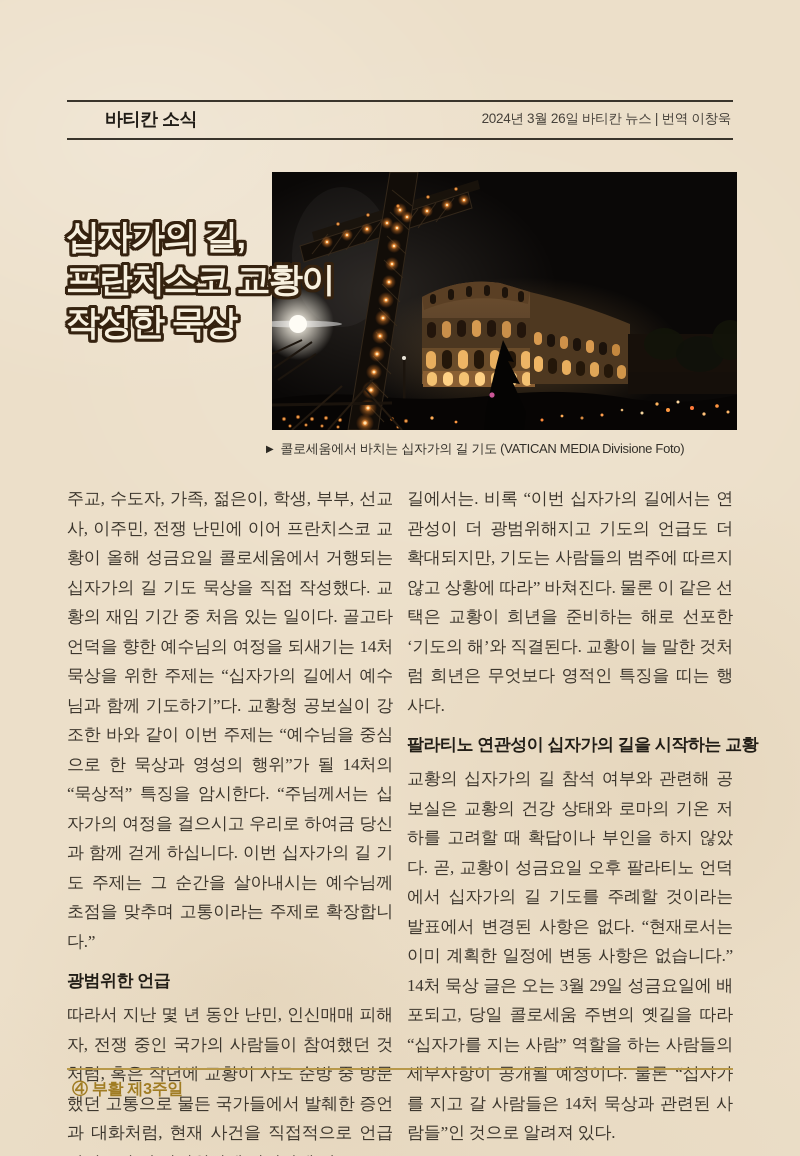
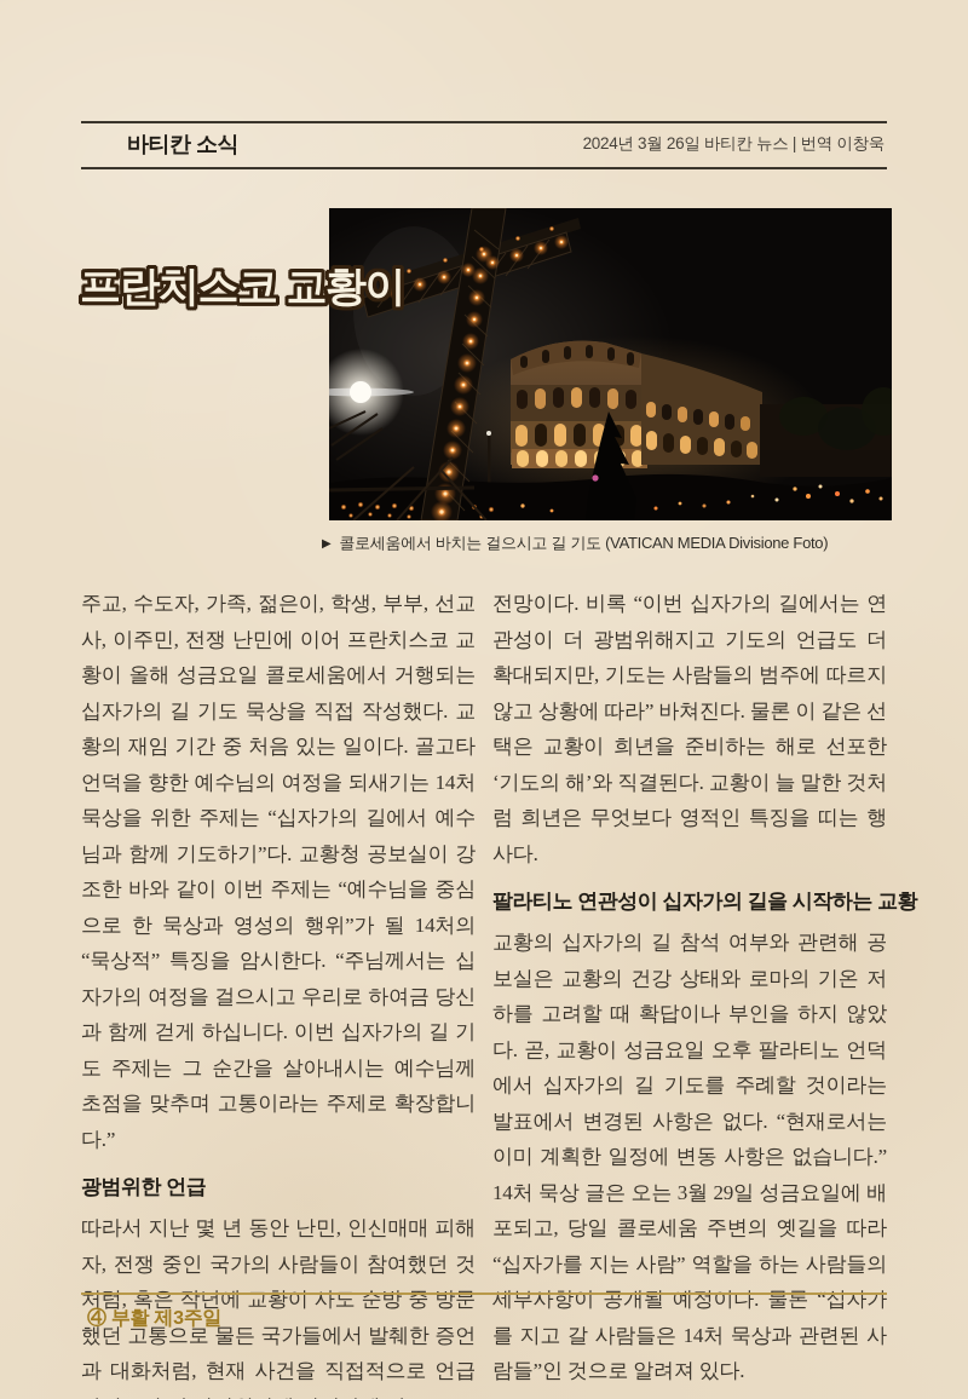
  바티칸 소식
  2024년 3월 26일 바티칸 뉴스 | 번역 이창욱
- 십자가의 길,
  프란치스코 교황이
- 작성한 묵상
- ▶ 콜로세움에서 바치는 십자가의 길 기도 (VATICAN MEDIA Divisione Foto)
+ ▶ 콜로세움에서 바치는 걸으시고 길 기도 (VATICAN MEDIA Divisione Foto)
  주교, 수도자, 가족, 젊은이, 학생, 부부, 선교사, 이주민, 전쟁 난민에 이어 프란치스코 교황이 올해 성금요일 콜로세움에서 거행되는 십자가의 길 기도 묵상을 직접 작성했다. 교황의 재임 기간 중 처음 있는 일이다. 골고타 언덕을 향한 예수님의 여정을 되새기는 14처 묵상을 위한 주제는 “십자가의 길에서 예수님과 함께 기도하기”다. 교황청 공보실이 강조한 바와 같이 이번 주제는 “예수님을 중심으로 한 묵상과 영성의 행위”가 될 14처의 “묵상적” 특징을 암시한다. “주님께서는 십자가의 여정을 걸으시고 우리로 하여금 당신과 함께 걷게 하십니다. 이번 십자가의 길 기도 주제는 그 순간을 살아내시는 예수님께 초점을 맞추며 고통이라는 주제로 확장합니다.”
  광범위한 언급
  따라서 지난 몇 년 동안 난민, 인신매매 피해자, 전쟁 중인 국가의 사람들이 참여했던 것처럼, 혹은 작년에 교황이 사도 순방 중 방문했던 고통으로 물든 국가들에서 발췌한 증언과 대화처럼, 현재 사건을 직접적으로 언급
- 길에서는. 비록 “이번 십자가의 길에서는 연관성이 더 광범위해지고 기도의 언급도 더 확대되지만, 기도는 사람들의 범주에 따르지 않고 상황에 따라” 바쳐진다. 물론 이 같은 선택은 교황이 희년을 준비하는 해로 선포한 ‘기도의 해’와 직결된다. 교황이 늘 말한 것처럼 희년은 무엇보다 영적인 특징을 띠는 행사다.
+ 전망이다. 비록 “이번 십자가의 길에서는 연관성이 더 광범위해지고 기도의 언급도 더 확대되지만, 기도는 사람들의 범주에 따르지 않고 상황에 따라” 바쳐진다. 물론 이 같은 선택은 교황이 희년을 준비하는 해로 선포한 ‘기도의 해’와 직결된다. 교황이 늘 말한 것처럼 희년은 무엇보다 영적인 특징을 띠는 행사다.
  팔라티노 연관성이 십자가의 길을 시작하는 교황
  교황의 십자가의 길 참석 여부와 관련해 공보실은 교황의 건강 상태와 로마의 기온 저하를 고려할 때 확답이나 부인을 하지 않았다. 곧, 교황이 성금요일 오후 팔라티노 언덕에서 십자가의 길 기도를 주례할 것이라는 발표에서 변경된 사항은 없다. “현재로서는 이미 계획한 일정에 변동 사항은 없습니다.” 14처 묵상 글은 오는 3월 29일 성금요일에 배포되고, 당일 콜로세움 주변의 옛길을 따라 “십자가를 지는 사람” 역할을 하는 사람들의 세부사항이 공개될 예정이다. 물론 “십자가를 지고 갈 사람들은 14처 묵상과 관련된 사람들”인 것으로 알려져 있다.
  ④ 부활 제3주일
